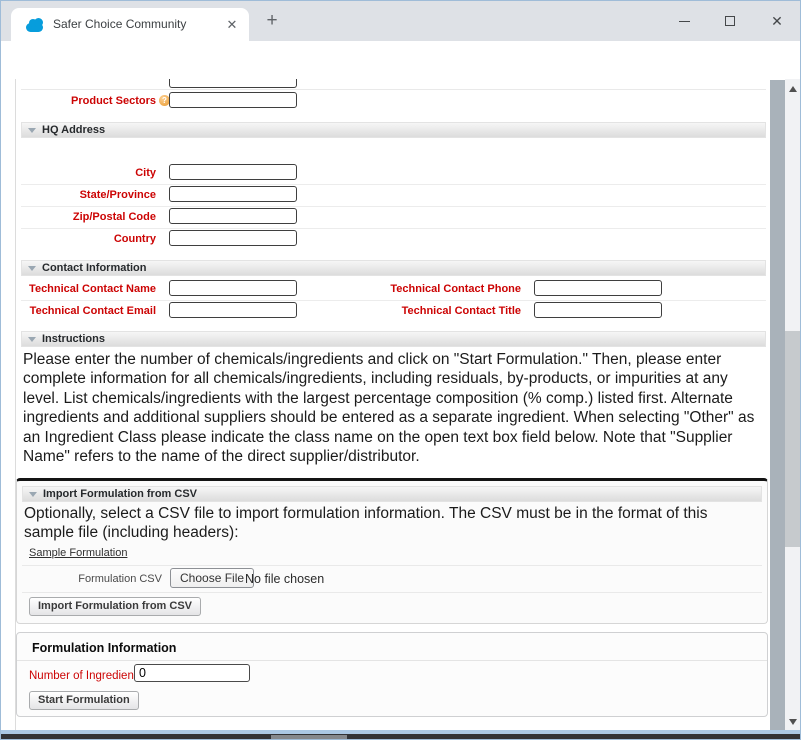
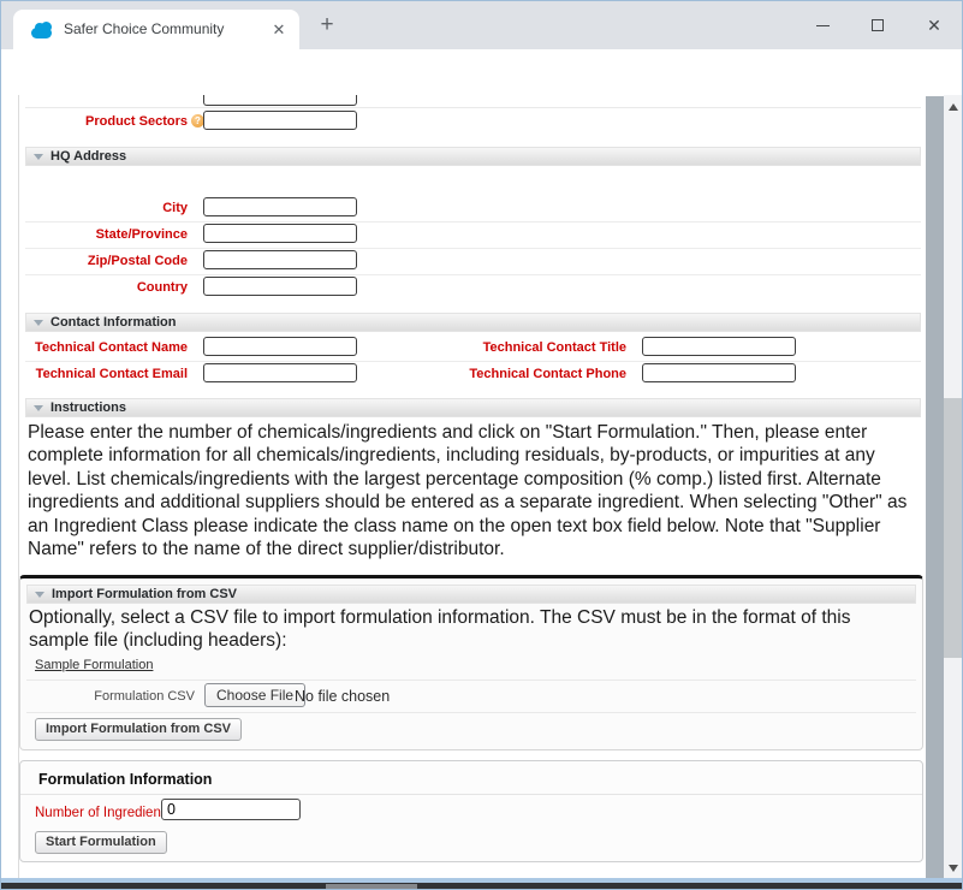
  Safer Choice Community
  ✕
  +
  ✕
  Product Sectors
  ?
  HQ Address
  City
  State/Province
  Zip/Postal Code
  Country
  Contact Information
  Technical Contact Name
- Technical Contact Phone
+ Technical Contact Title
  Technical Contact Email
- Technical Contact Title
+ Technical Contact Phone
  Instructions
  Please enter the number of chemicals/ingredients and click on "Start Formulation." Then, please enter complete information for all chemicals/ingredients, including residuals, by-products, or impurities at any level. List chemicals/ingredients with the largest percentage composition (% comp.) listed first. Alternate ingredients and additional suppliers should be entered as a separate ingredient. When selecting "Other" as an Ingredient Class please indicate the class name on the open text box field below. Note that "Supplier Name" refers to the name of the direct supplier/distributor.
  Import Formulation from CSV
  Optionally, select a CSV file to import formulation information. The CSV must be in the format of this sample file (including headers):
  Sample Formulation
  Formulation CSV
  Choose File
  No file chosen
  Import Formulation from CSV
  Formulation Information
  Number of Ingredien
  0
  Start Formulation
